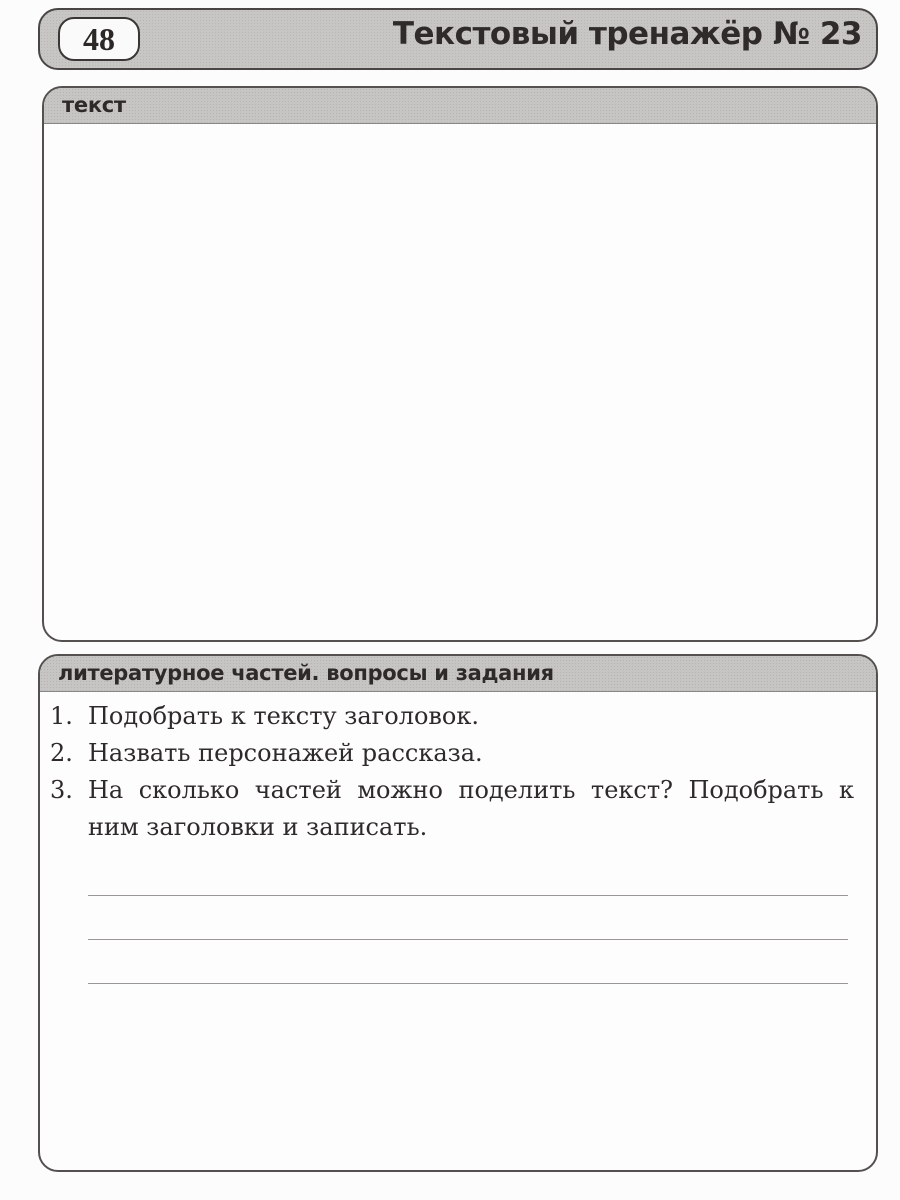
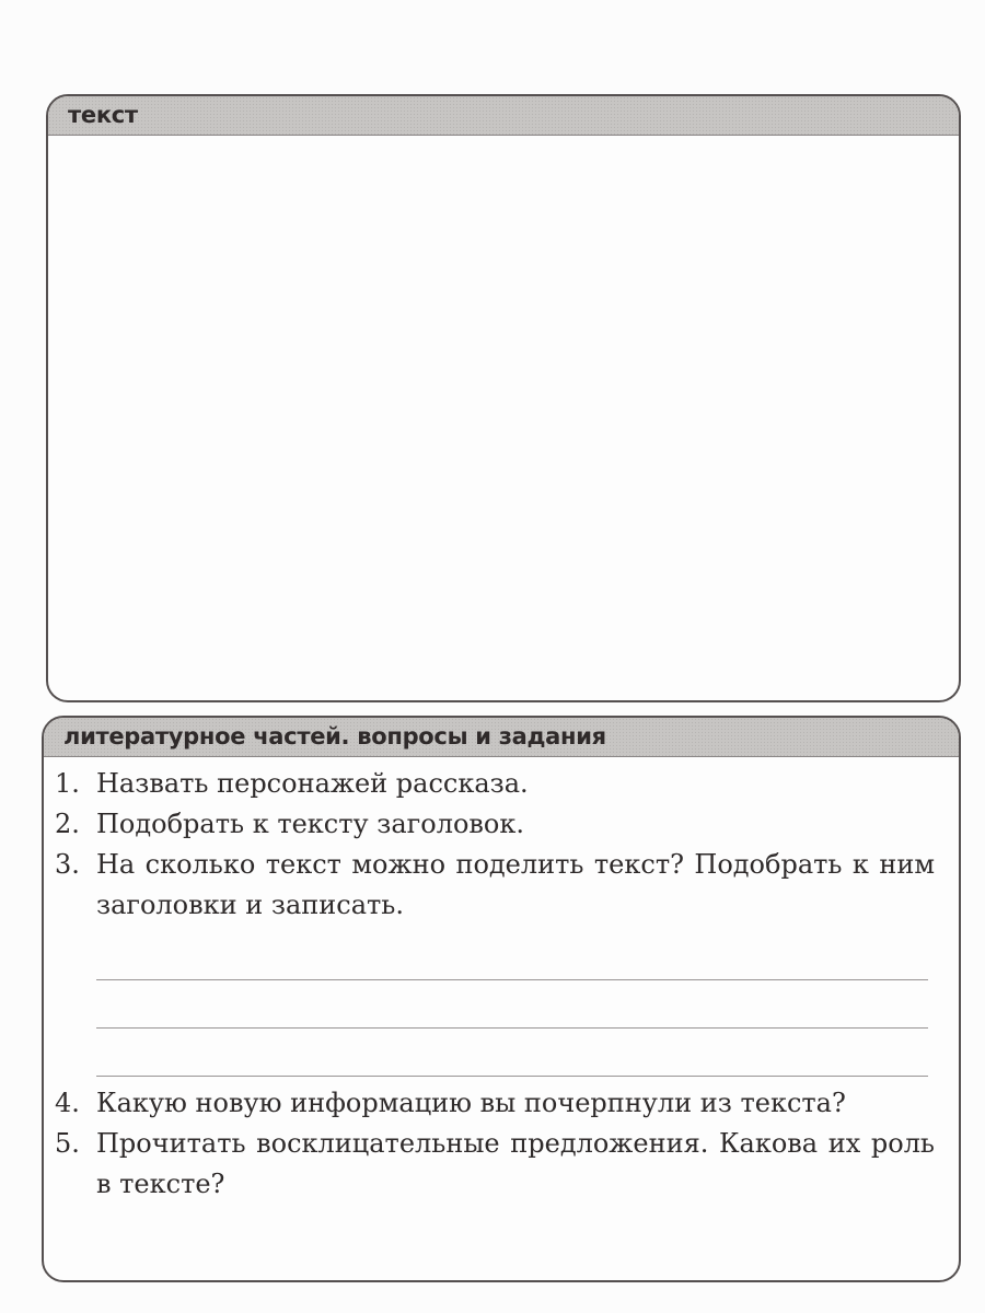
- 48
- Текстовый тренажёр № 23
  текст
  литературное частей. вопросы и задания
  1.
- Подобрать к тексту заголовок.
+ Назвать персонажей рассказа.
  2.
- Назвать персонажей рассказа.
+ Подобрать к тексту заголовок.
  3.
- На сколько частей можно поделить текст? Подобрать к ним заголовки и записать.
+ На сколько текст можно поделить текст? Подобрать к ним заголовки и записать.
+ 4.
+ Какую новую информацию вы почерпнули из текста?
+ 5.
+ Прочитать восклицательные предложения. Какова их роль в тексте?
